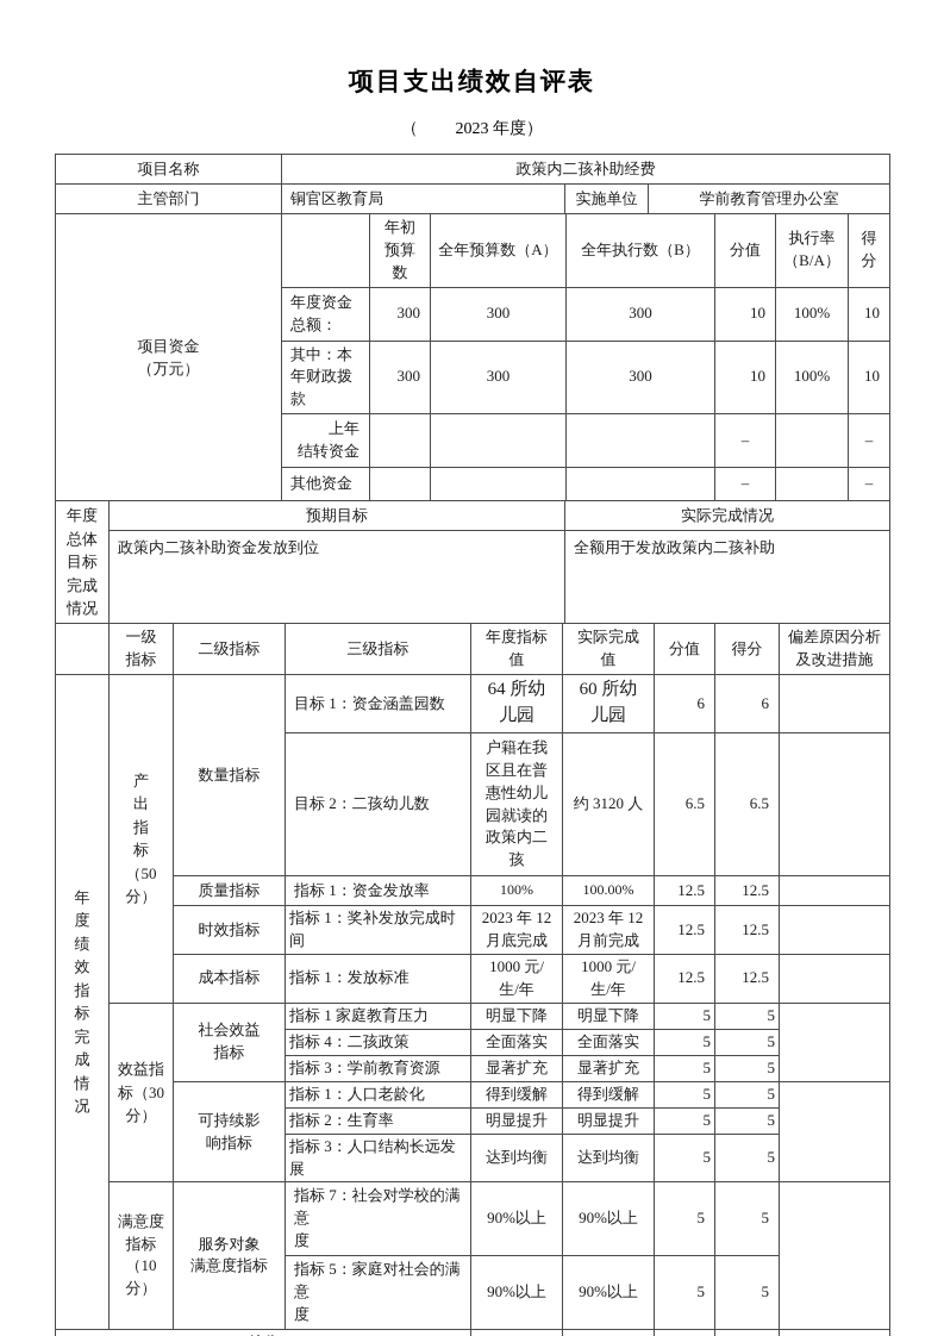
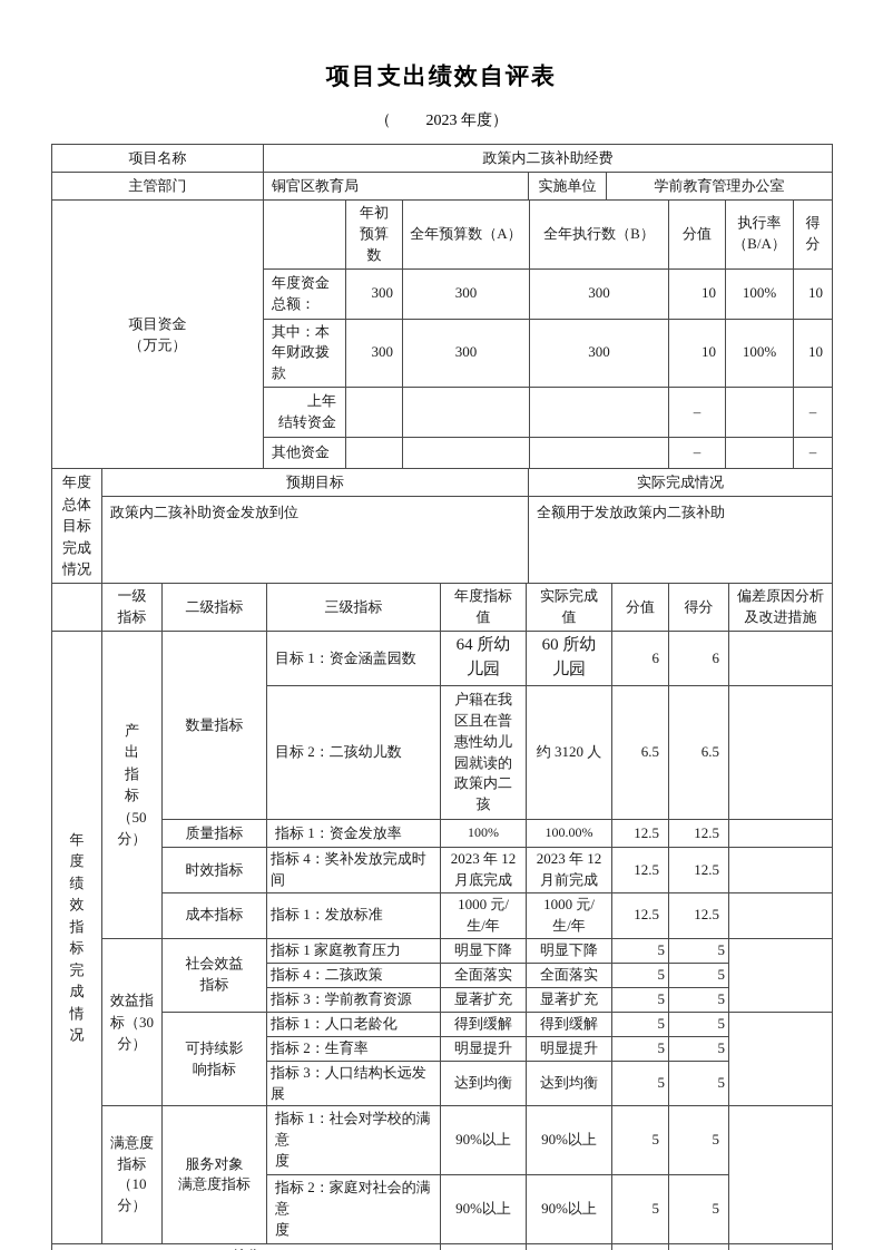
  项目支出绩效自评表
  （ 2023 年度）
  项目名称	政策内二孩补助经费
  主管部门	铜官区教育局	实施单位	学前教育管理办公室
  项目资金 （万元）		年初 预算 数	全年预算数（A）	全年执行数（B）	分值	执行率 （B/A）	得 分
  年度资金 总额：	300	300	300	10	100%	10
  其中：本 年财政拨 款	300	300	300	10	100%	10
  上年 结转资金				–		–
  其他资金				–		–
  年度 总体 目标 完成 情况	预期目标	实际完成情况
  政策内二孩补助资金发放到位	全额用于发放政策内二孩补助
  	一级 指标	二级指标	三级指标	年度指标 值	实际完成 值	分值	得分	偏差原因分析 及改进措施
  年 度 绩 效 指 标 完 成 情 况	产 出 指 标 （50 分）	数量指标	目标 1：资金涵盖园数	64 所幼 儿园	60 所幼 儿园	6	6
  目标 2：二孩幼儿数	户籍在我 区且在普 惠性幼儿 园就读的 政策内二 孩	约 3120 人	6.5	6.5
  质量指标	指标 1：资金发放率	100%	100.00%	12.5	12.5
- 时效指标	指标 1：奖补发放完成时间	2023 年 12 月底完成	2023 年 12 月前完成	12.5	12.5
+ 时效指标	指标 4：奖补发放完成时间	2023 年 12 月底完成	2023 年 12 月前完成	12.5	12.5
  成本指标	指标 1：发放标准	1000 元/ 生/年	1000 元/ 生/年	12.5	12.5
  效益指 标（30 分）	社会效益 指标	指标 1 家庭教育压力	明显下降	明显下降	5	5
  指标 4：二孩政策	全面落实	全面落实	5	5
  指标 3：学前教育资源	显著扩充	显著扩充	5	5
  可持续影 响指标	指标 1：人口老龄化	得到缓解	得到缓解	5	5
  指标 2：生育率	明显提升	明显提升	5	5
  指标 3：人口结构长远发展	达到均衡	达到均衡	5	5
- 满意度 指标 （10 分）	服务对象 满意度指标	指标 7：社会对学校的满意 度	90%以上	90%以上	5	5
+ 满意度 指标 （10 分）	服务对象 满意度指标	指标 1：社会对学校的满意 度	90%以上	90%以上	5	5
- 指标 5：家庭对社会的满意 度	90%以上	90%以上	5	5
+ 指标 2：家庭对社会的满意 度	90%以上	90%以上	5	5
